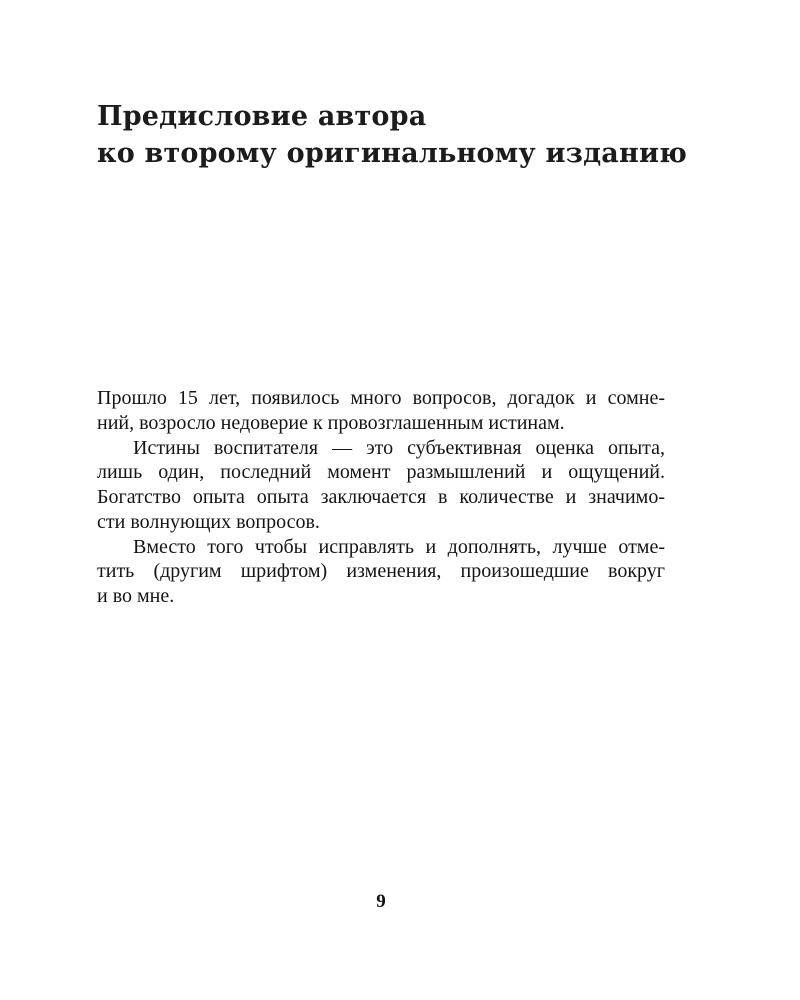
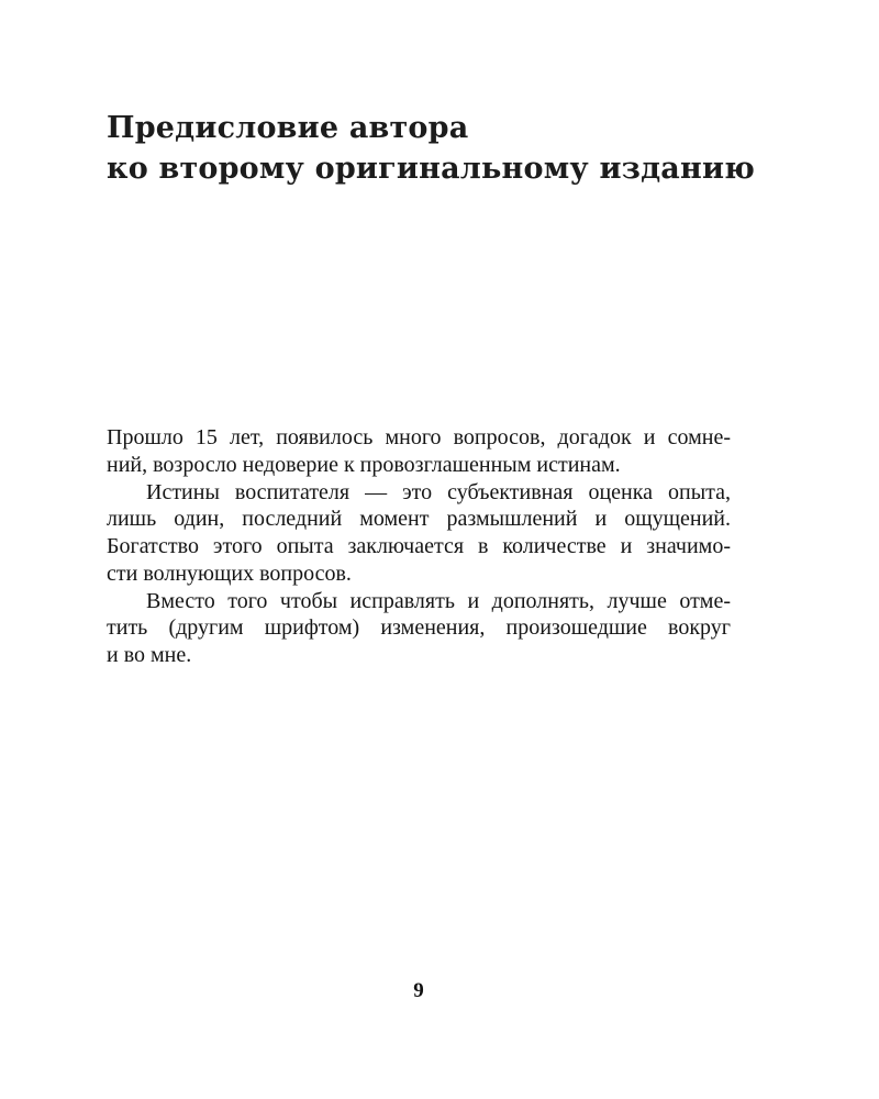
  Предисловие автора
  ко второму оригинальному изданию
  Прошло 15 лет, появилось много вопросов, догадок и сомне-
  ний, возросло недоверие к провозглашенным истинам.
  Истины воспитателя — это субъективная оценка опыта,
  лишь один, последний момент размышлений и ощущений.
- Богатство опыта опыта заключается в количестве и значимо-
+ Богатство этого опыта заключается в количестве и значимо-
  сти волнующих вопросов.
  Вместо того чтобы исправлять и дополнять, лучше отме-
  тить (другим шрифтом) изменения, произошедшие вокруг
  и во мне.
  9
